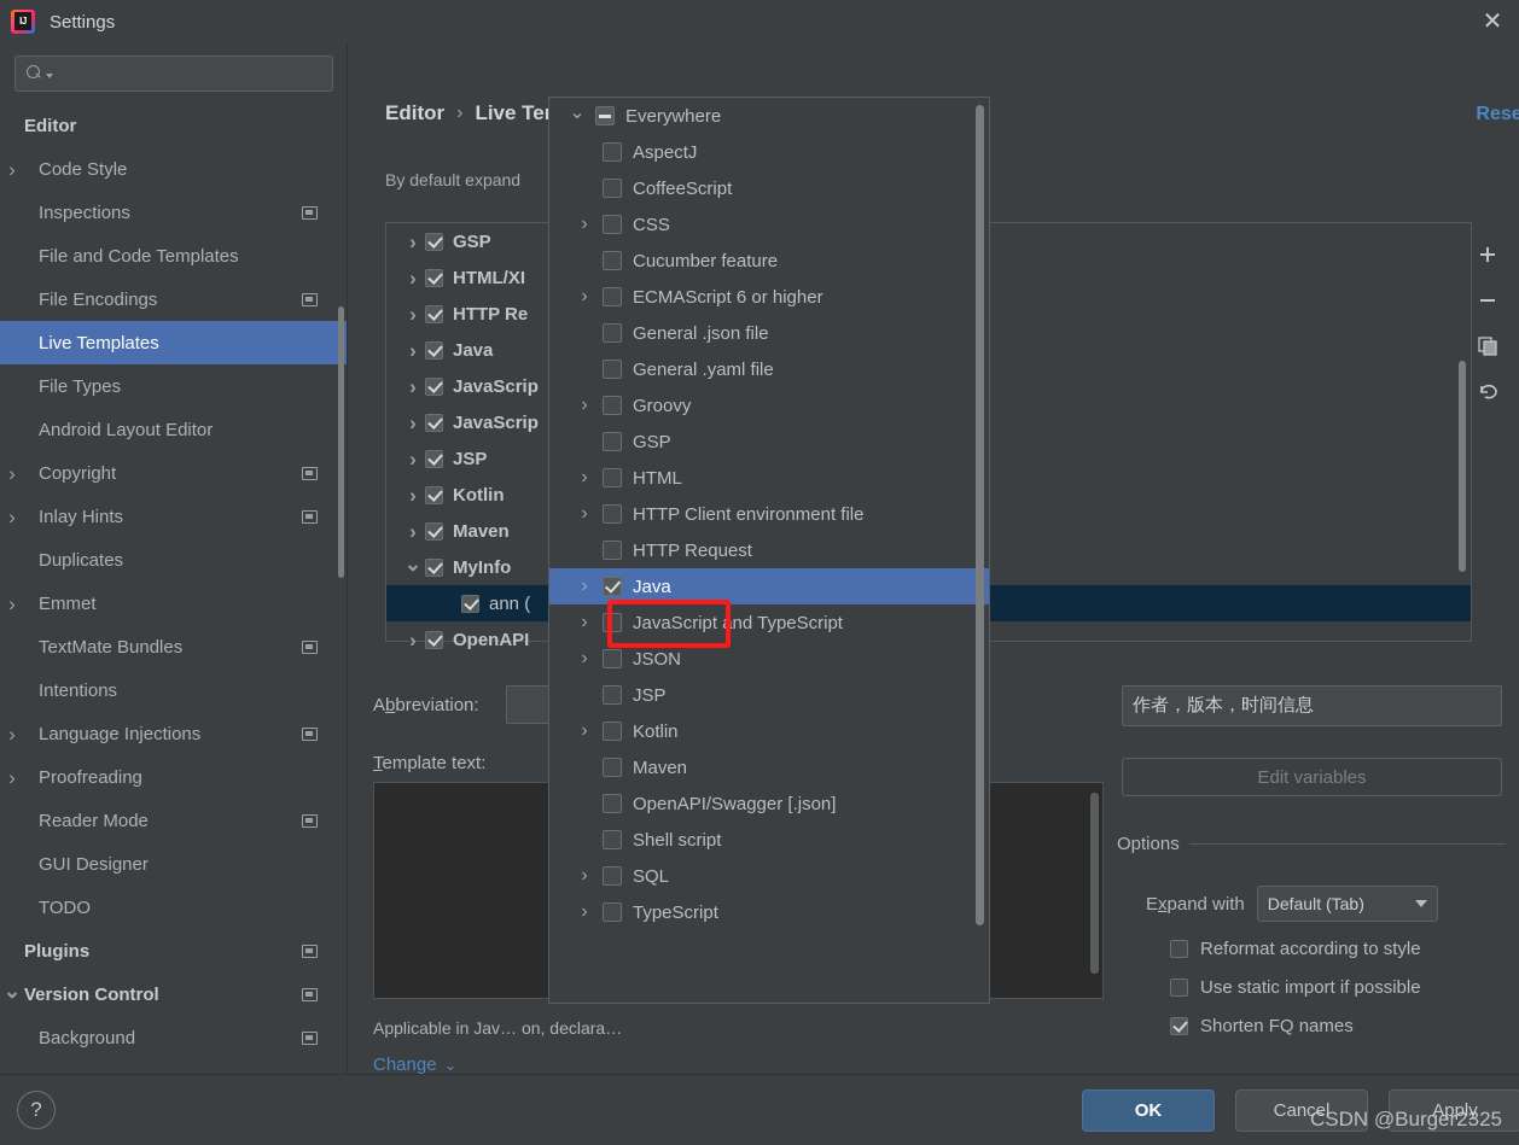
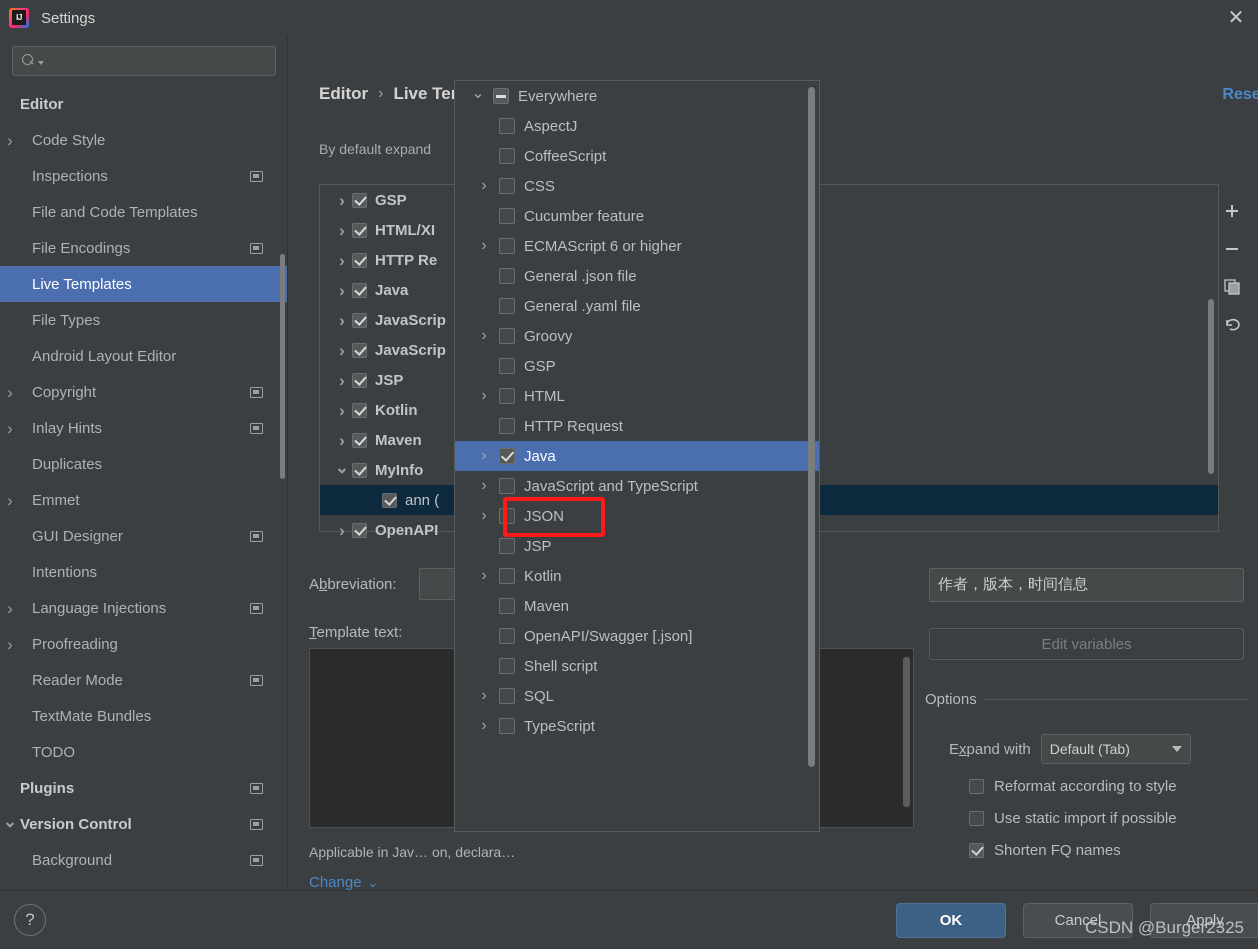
  Settings
  ✕
  Editor
  Code Style
  Inspections
  File and Code Templates
  File Encodings
  Live Templates
  File Types
  Android Layout Editor
  Copyright
  Inlay Hints
  Duplicates
  Emmet
- TextMate Bundles
+ GUI Designer
  Intentions
  Language Injections
  Proofreading
  Reader Mode
- GUI Designer
+ TextMate Bundles
  TODO
  Plugins
  Version Control
  Background
  Editor
  ›
  Rese
  By default expand
  GSP
  HTML/XI
  HTTP Re
  Java
  JavaScrip
  JavaScrip
  JSP
  Kotlin
  Maven
  MyInfo
  ann (
  OpenAPI
  Abbreviation:
  作者，版本，时间信息
  Template text:
  Applicable in Jav… on, declara…
  Change
  ⌄
  Edit variables
  Options
  Expand with
  Default (Tab)
  Reformat according to style
  Use static import if possible
  Shorten FQ names
  Everywhere
  AspectJ
  CoffeeScript
  CSS
  Cucumber feature
  ECMAScript 6 or higher
  General .json file
  General .yaml file
  Groovy
  GSP
  HTML
- HTTP Client environment file
  HTTP Request
  Java
  JavaScript and TypeScript
  JSON
  JSP
  Kotlin
  Maven
  OpenAPI/Swagger [.json]
  Shell script
  SQL
  TypeScript
  ?
  OK
  Cancel
  Apply
  CSDN @Burger2325
